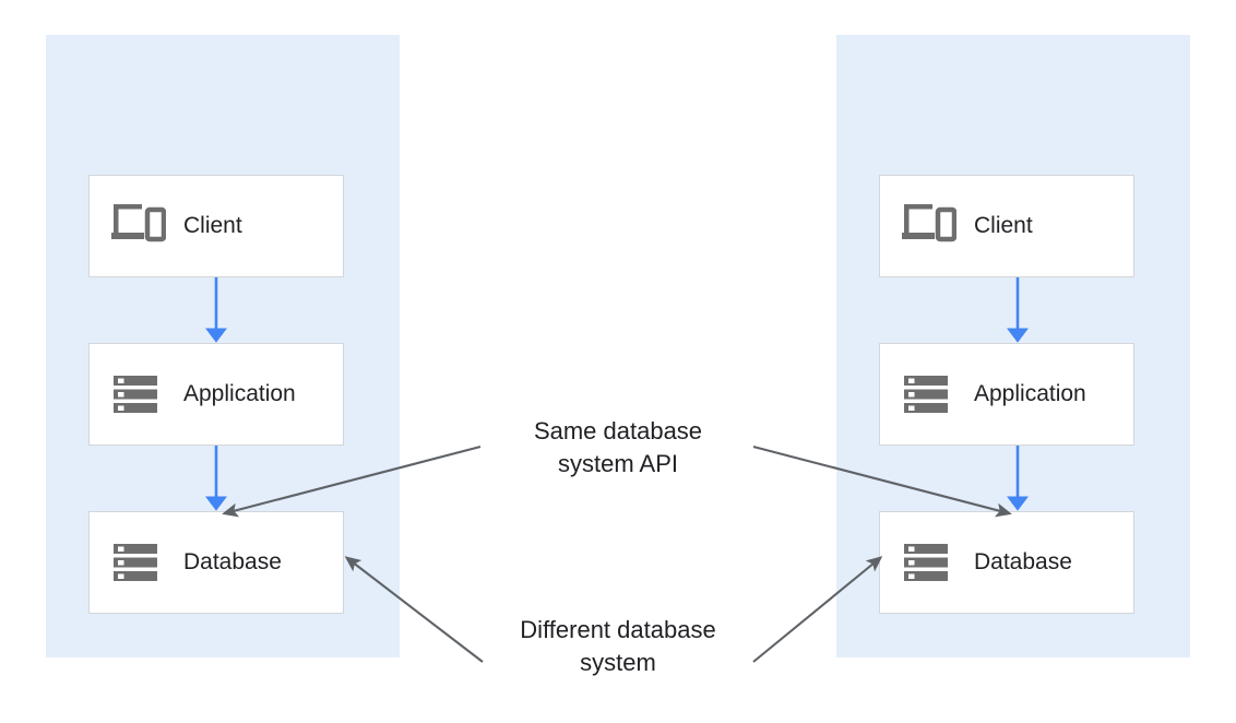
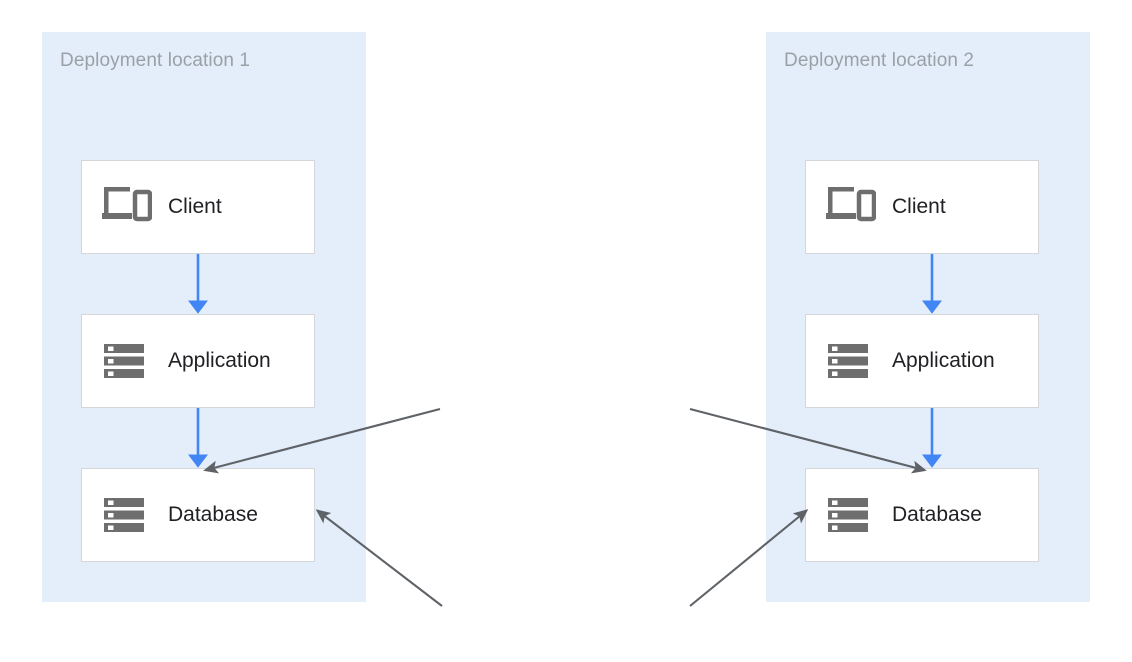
+ Deployment location 1
  Client
  Application
  Database
+ Deployment location 2
  Client
  Application
  Database
- Same database
- system API
- Different database
- system
